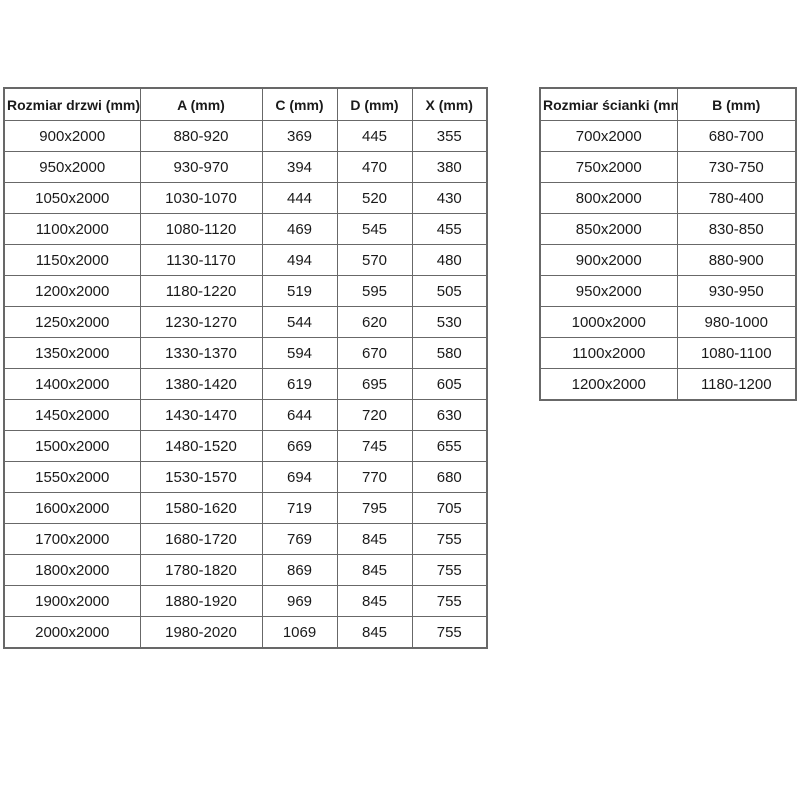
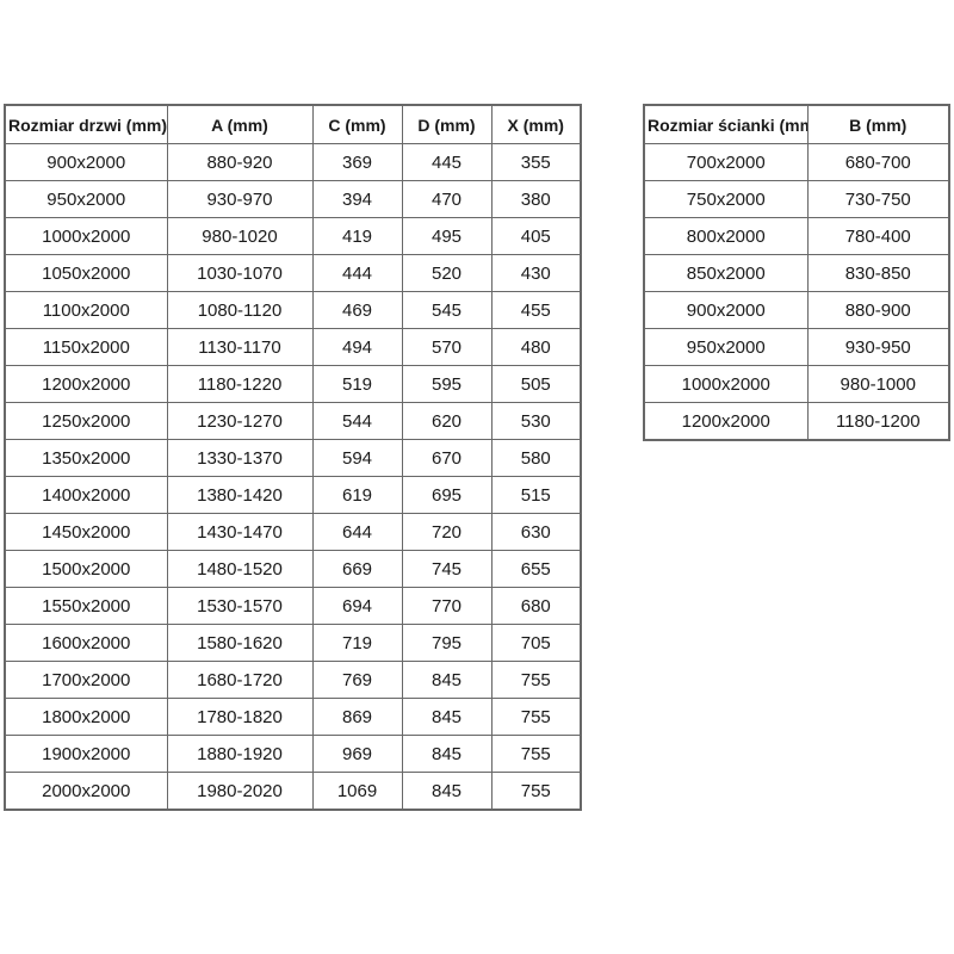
  Rozmiar drzwi (mm)	A (mm)	C (mm)	D (mm)	X (mm)
  900x2000	880-920	369	445	355
  950x2000	930-970	394	470	380
+ 1000x2000	980-1020	419	495	405
  1050x2000	1030-1070	444	520	430
  1100x2000	1080-1120	469	545	455
  1150x2000	1130-1170	494	570	480
  1200x2000	1180-1220	519	595	505
  1250x2000	1230-1270	544	620	530
  1350x2000	1330-1370	594	670	580
- 1400x2000	1380-1420	619	695	605
+ 1400x2000	1380-1420	619	695	515
  1450x2000	1430-1470	644	720	630
  1500x2000	1480-1520	669	745	655
  1550x2000	1530-1570	694	770	680
  1600x2000	1580-1620	719	795	705
  1700x2000	1680-1720	769	845	755
  1800x2000	1780-1820	869	845	755
  1900x2000	1880-1920	969	845	755
  2000x2000	1980-2020	1069	845	755
  Rozmiar ścianki (mm	B (mm)
  700x2000	680-700
  750x2000	730-750
  800x2000	780-400
  850x2000	830-850
  900x2000	880-900
  950x2000	930-950
  1000x2000	980-1000
- 1100x2000	1080-1100
  1200x2000	1180-1200
